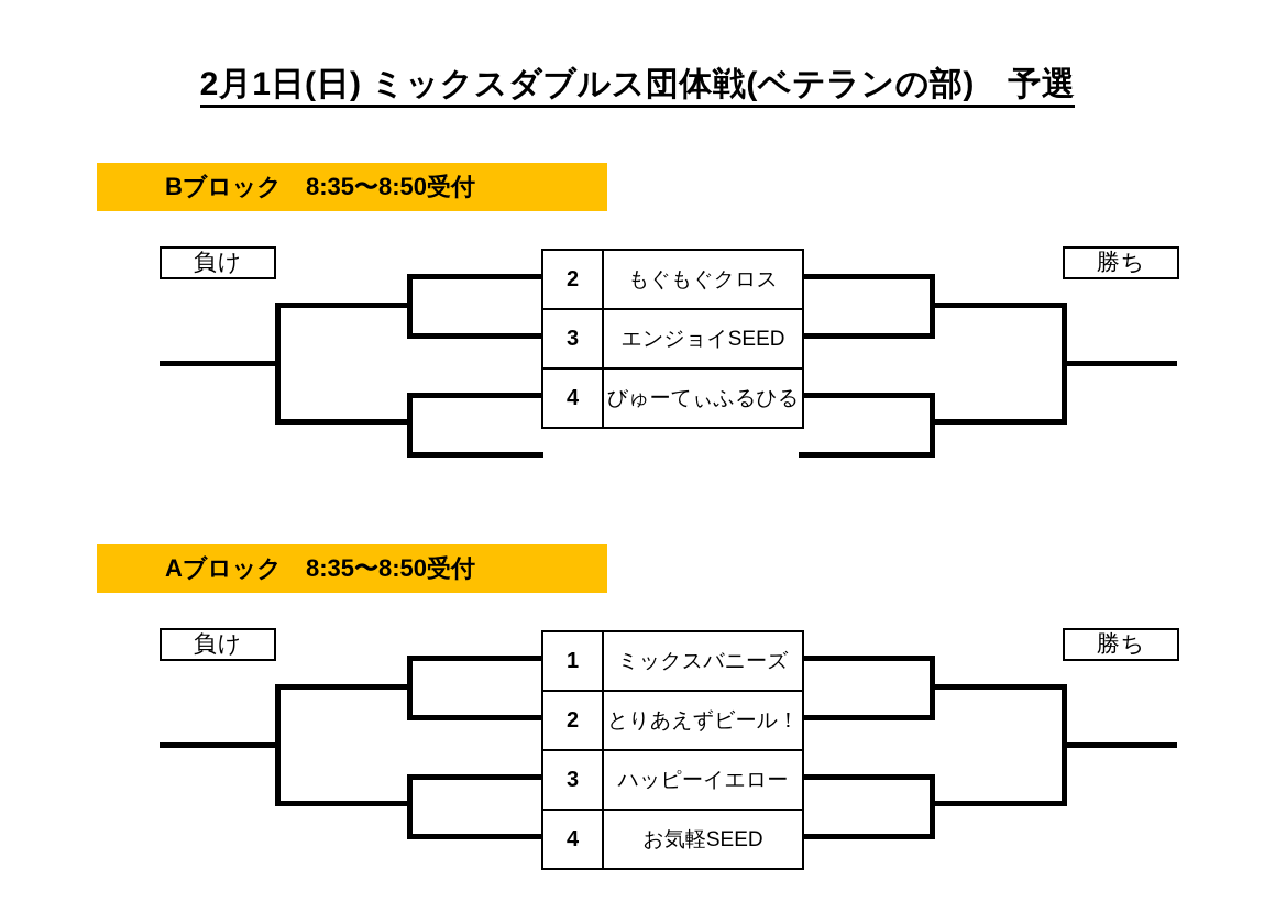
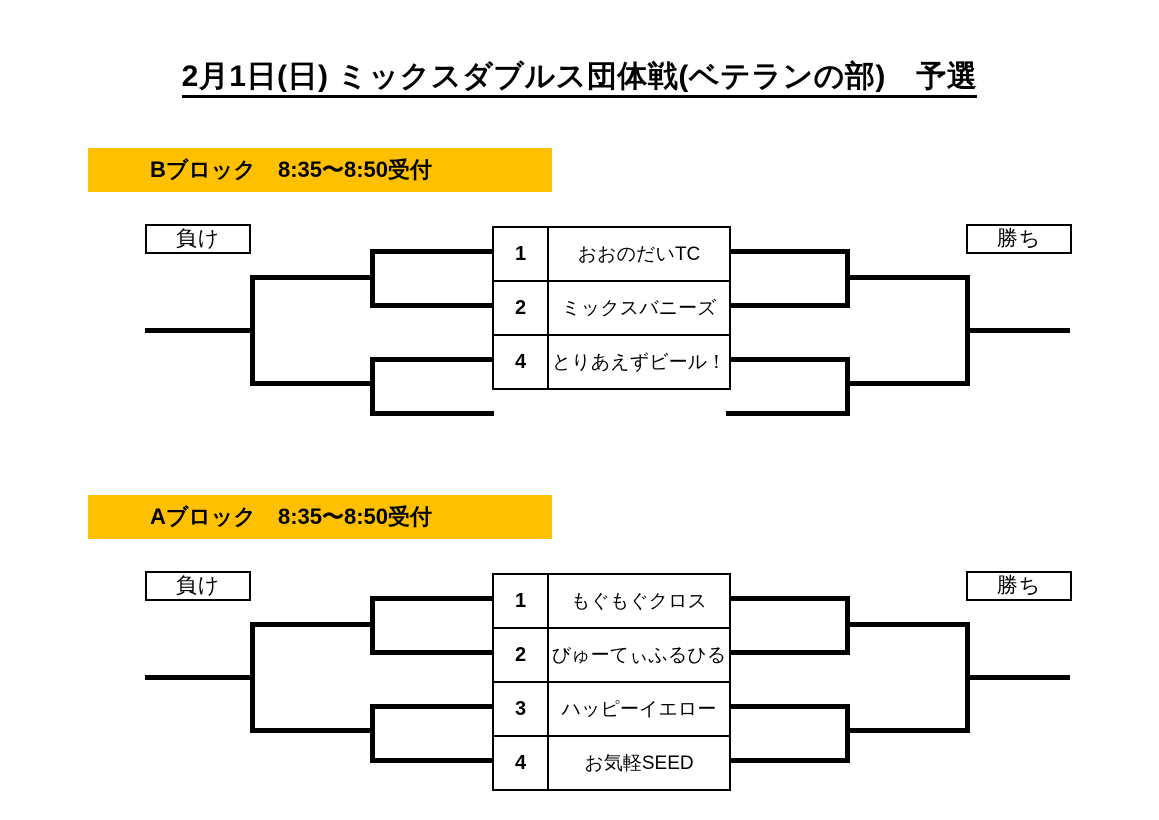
  2月1日(日) ミックスダブルス団体戦(ベテランの部) 予選
  Bブロック
  8:35〜8:50受付
  負け
  勝ち
+ 1	おおのだいTC
- 2	もぐもぐクロス
+ 2	ミックスバニーズ
- 3	エンジョイSEED
- 4	びゅーてぃふるひる
+ 4	とりあえずビール！
  Aブロック
  8:35〜8:50受付
  負け
  勝ち
- 1	ミックスバニーズ
+ 1	もぐもぐクロス
- 2	とりあえずビール！
+ 2	びゅーてぃふるひる
  3	ハッピーイエロー
  4	お気軽SEED
